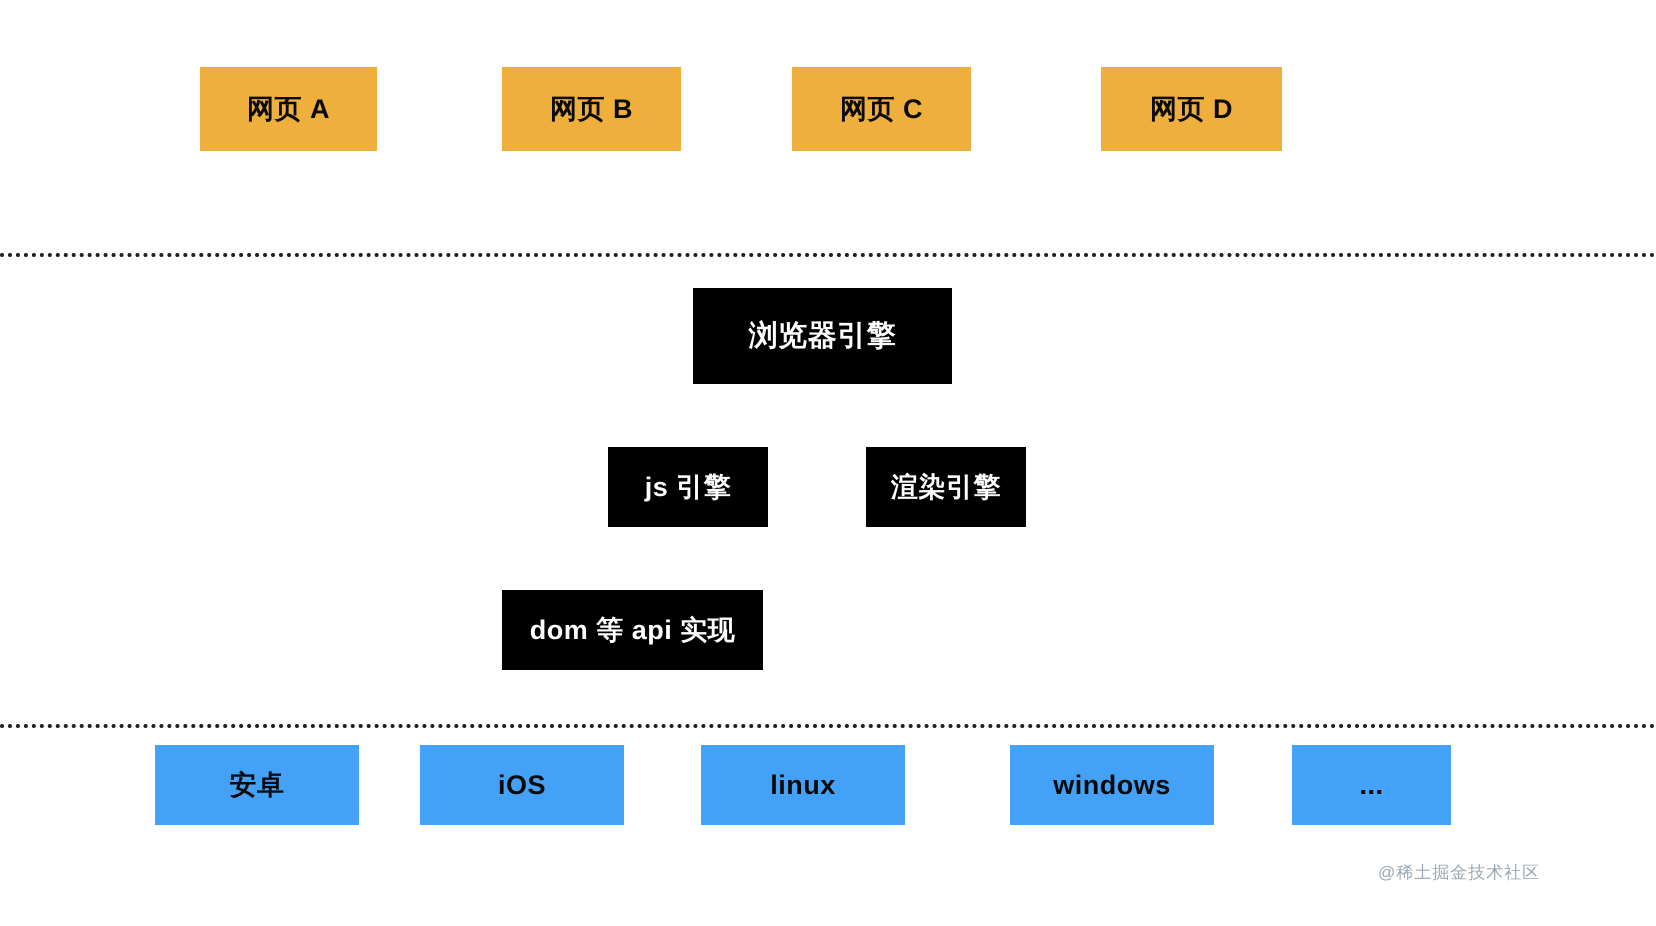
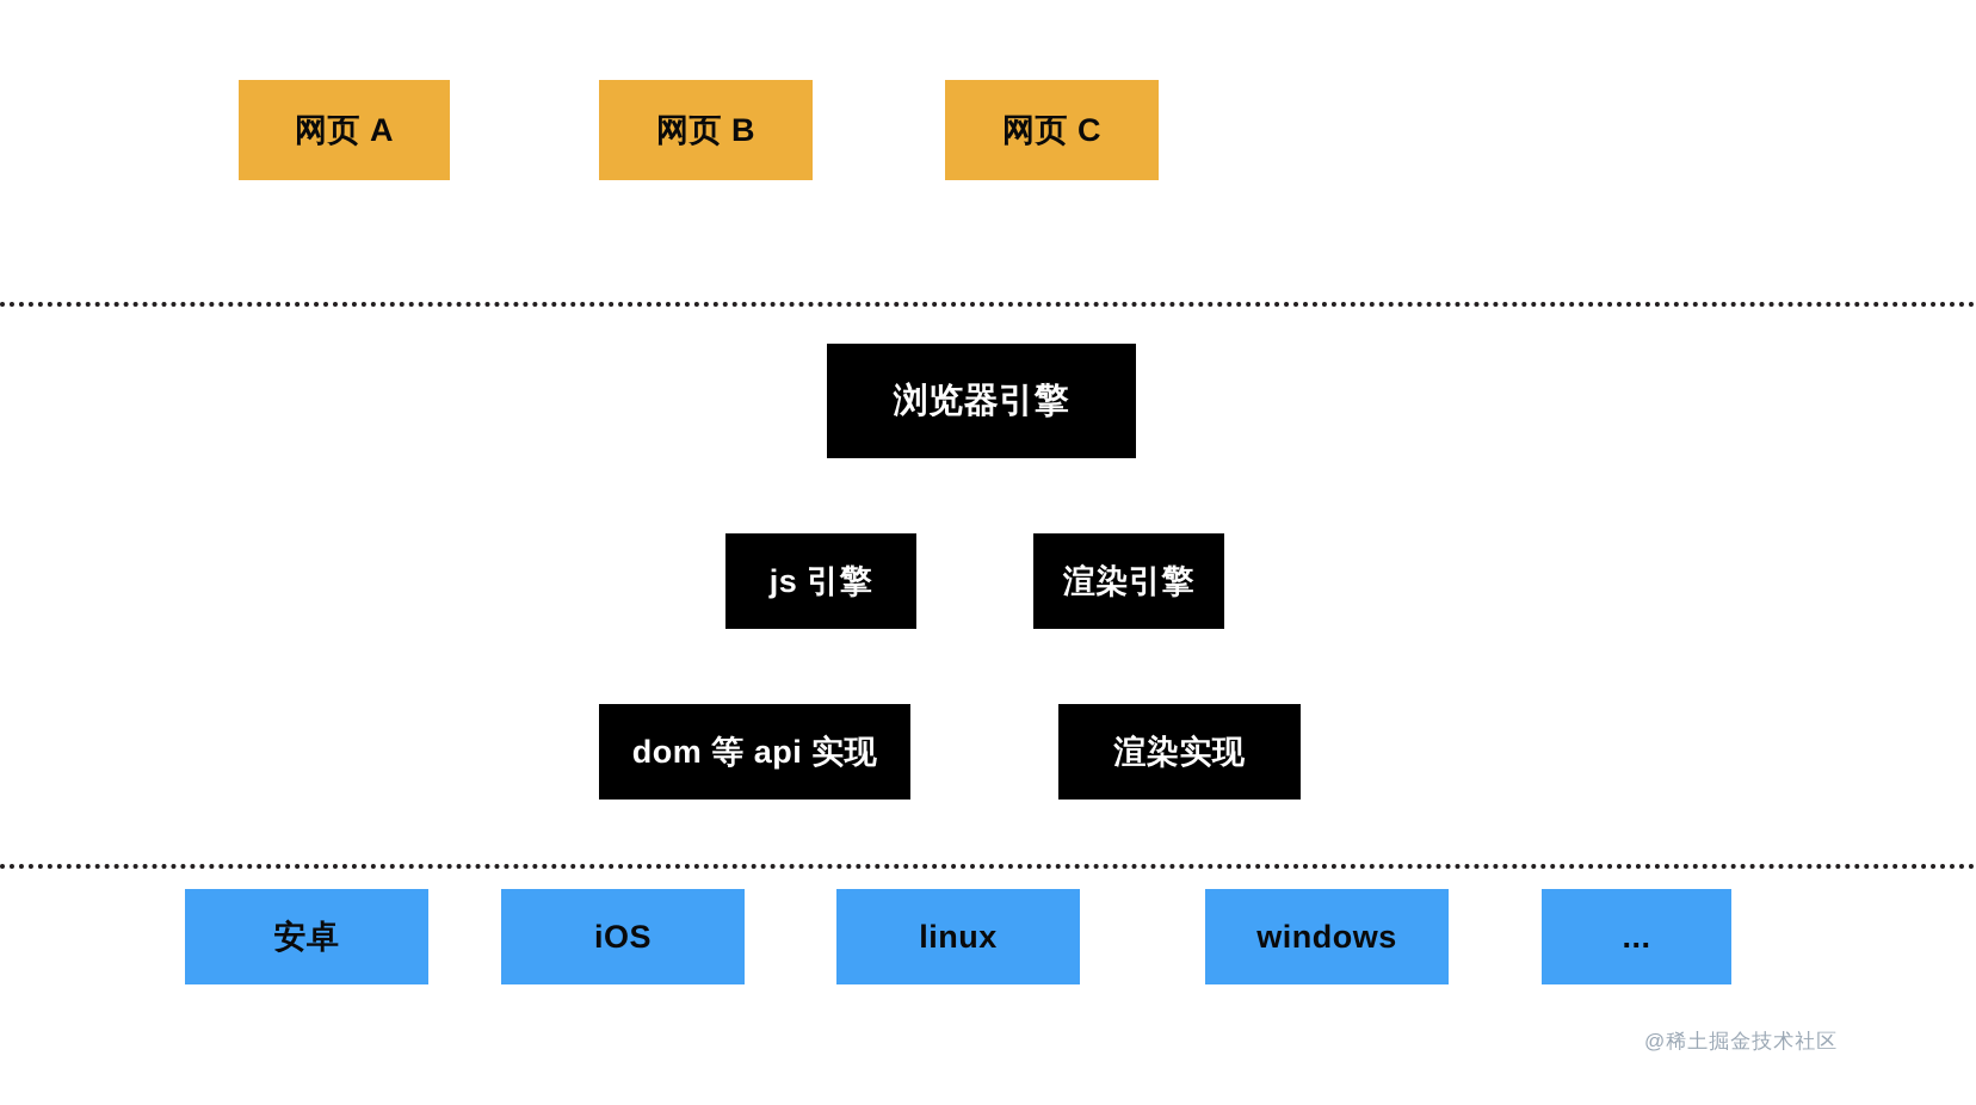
  网页 A
  网页 B
  网页 C
- 网页 D
  浏览器引擎
  js 引擎
  渲染引擎
  dom 等 api 实现
+ 渲染实现
  安卓
  iOS
  linux
  windows
  ...
  @稀土掘金技术社区
